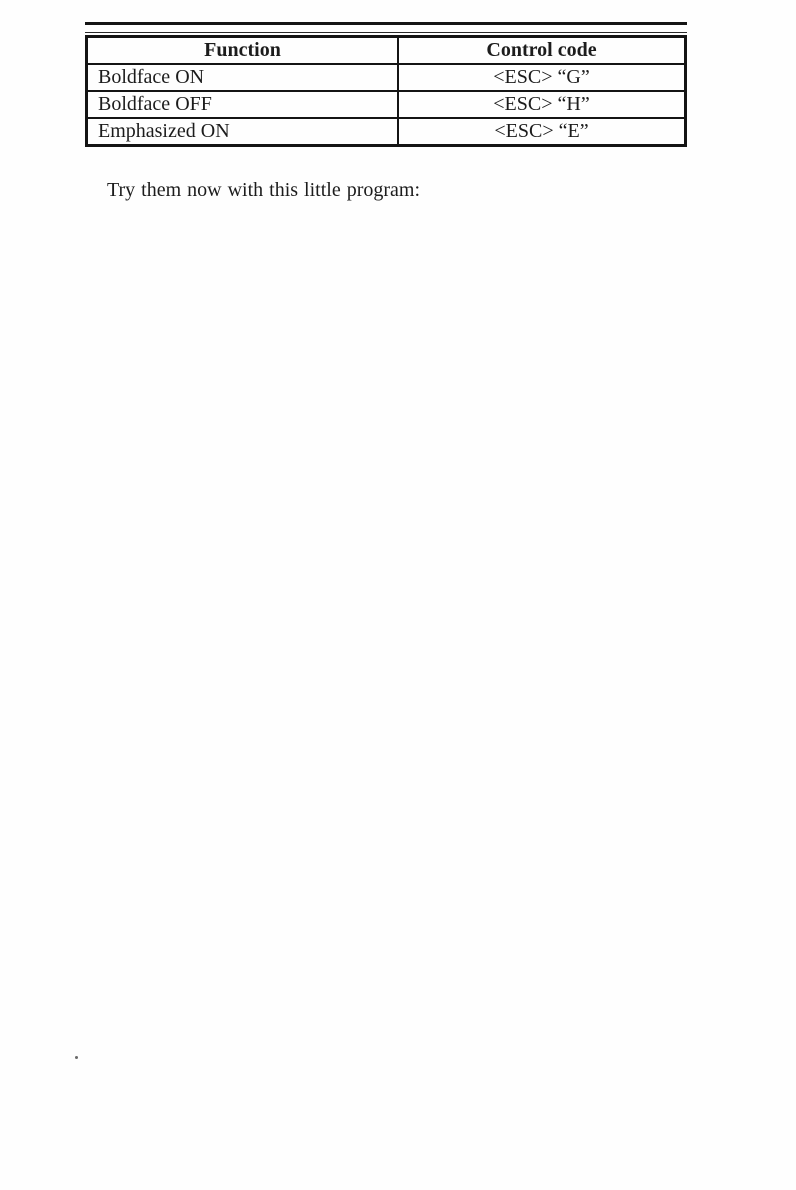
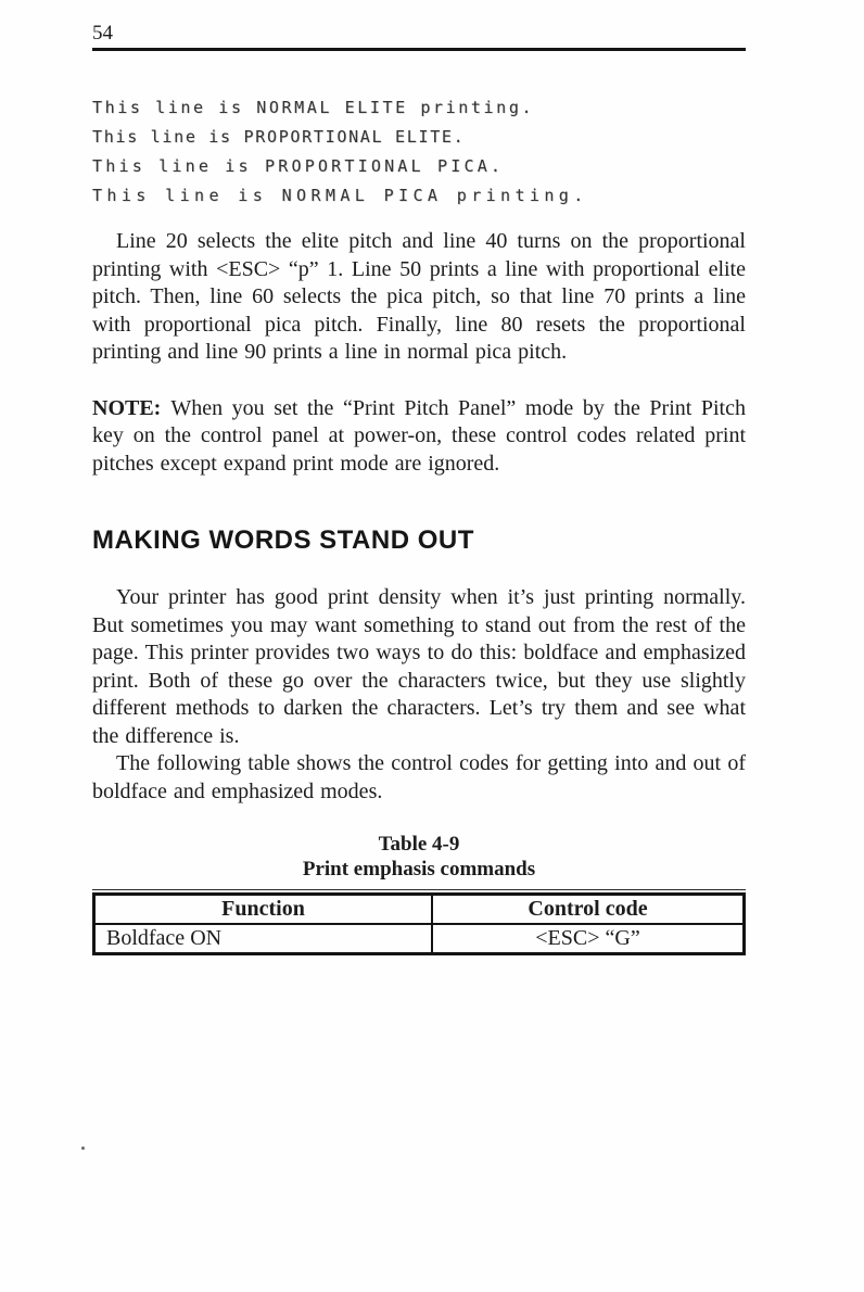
+ 54
+ This line is NORMAL ELITE printing.
+ This line is PROPORTIONAL ELITE.
+ This line is PROPORTIONAL PICA.
+ This line is NORMAL PICA printing.
+ Line 20 selects the elite pitch and line 40 turns on the proportional printing with <ESC> “p” 1. Line 50 prints a line with proportional elite pitch. Then, line 60 selects the pica pitch, so that line 70 prints a line with proportional pica pitch. Finally, line 80 resets the proportional printing and line 90 prints a line in normal pica pitch.
+ NOTE: When you set the “Print Pitch Panel” mode by the Print Pitch key on the control panel at power-on, these control codes related print pitches except expand print mode are ignored.
+ MAKING WORDS STAND OUT
+ Your printer has good print density when it’s just printing normally. But sometimes you may want something to stand out from the rest of the page. This printer provides two ways to do this: boldface and emphasized print. Both of these go over the characters twice, but they use slightly different methods to darken the characters. Let’s try them and see what the difference is.
+ The following table shows the control codes for getting into and out of boldface and emphasized modes.
+ Table 4-9
+ Print emphasis commands
  Function	Control code
  Boldface ON	<ESC> “G”
- Boldface OFF	<ESC> “H”
- Emphasized ON	<ESC> “E”
- Try them now with this little program:
